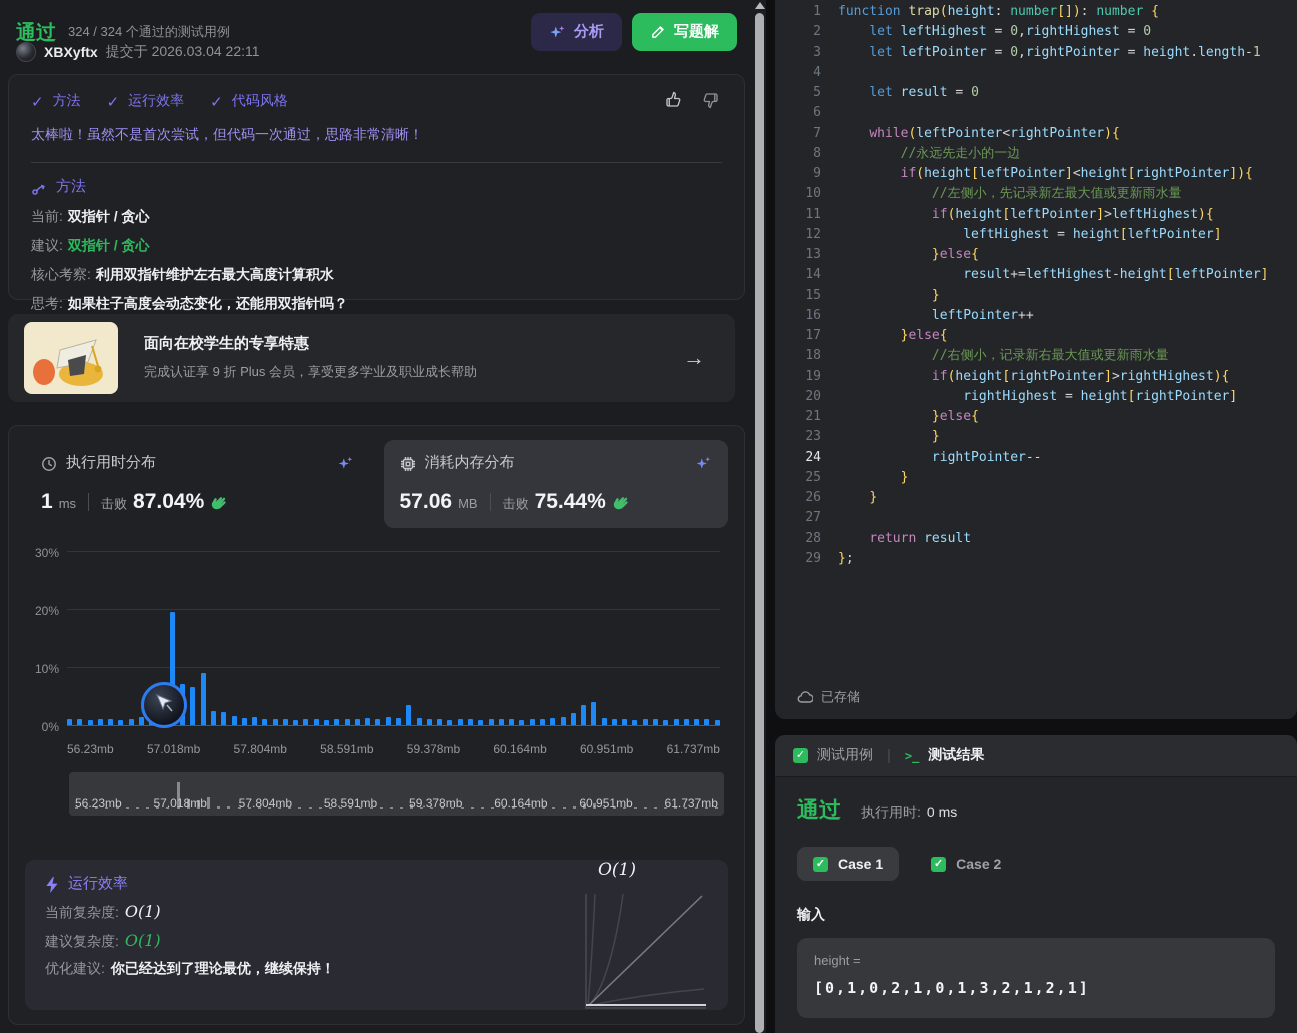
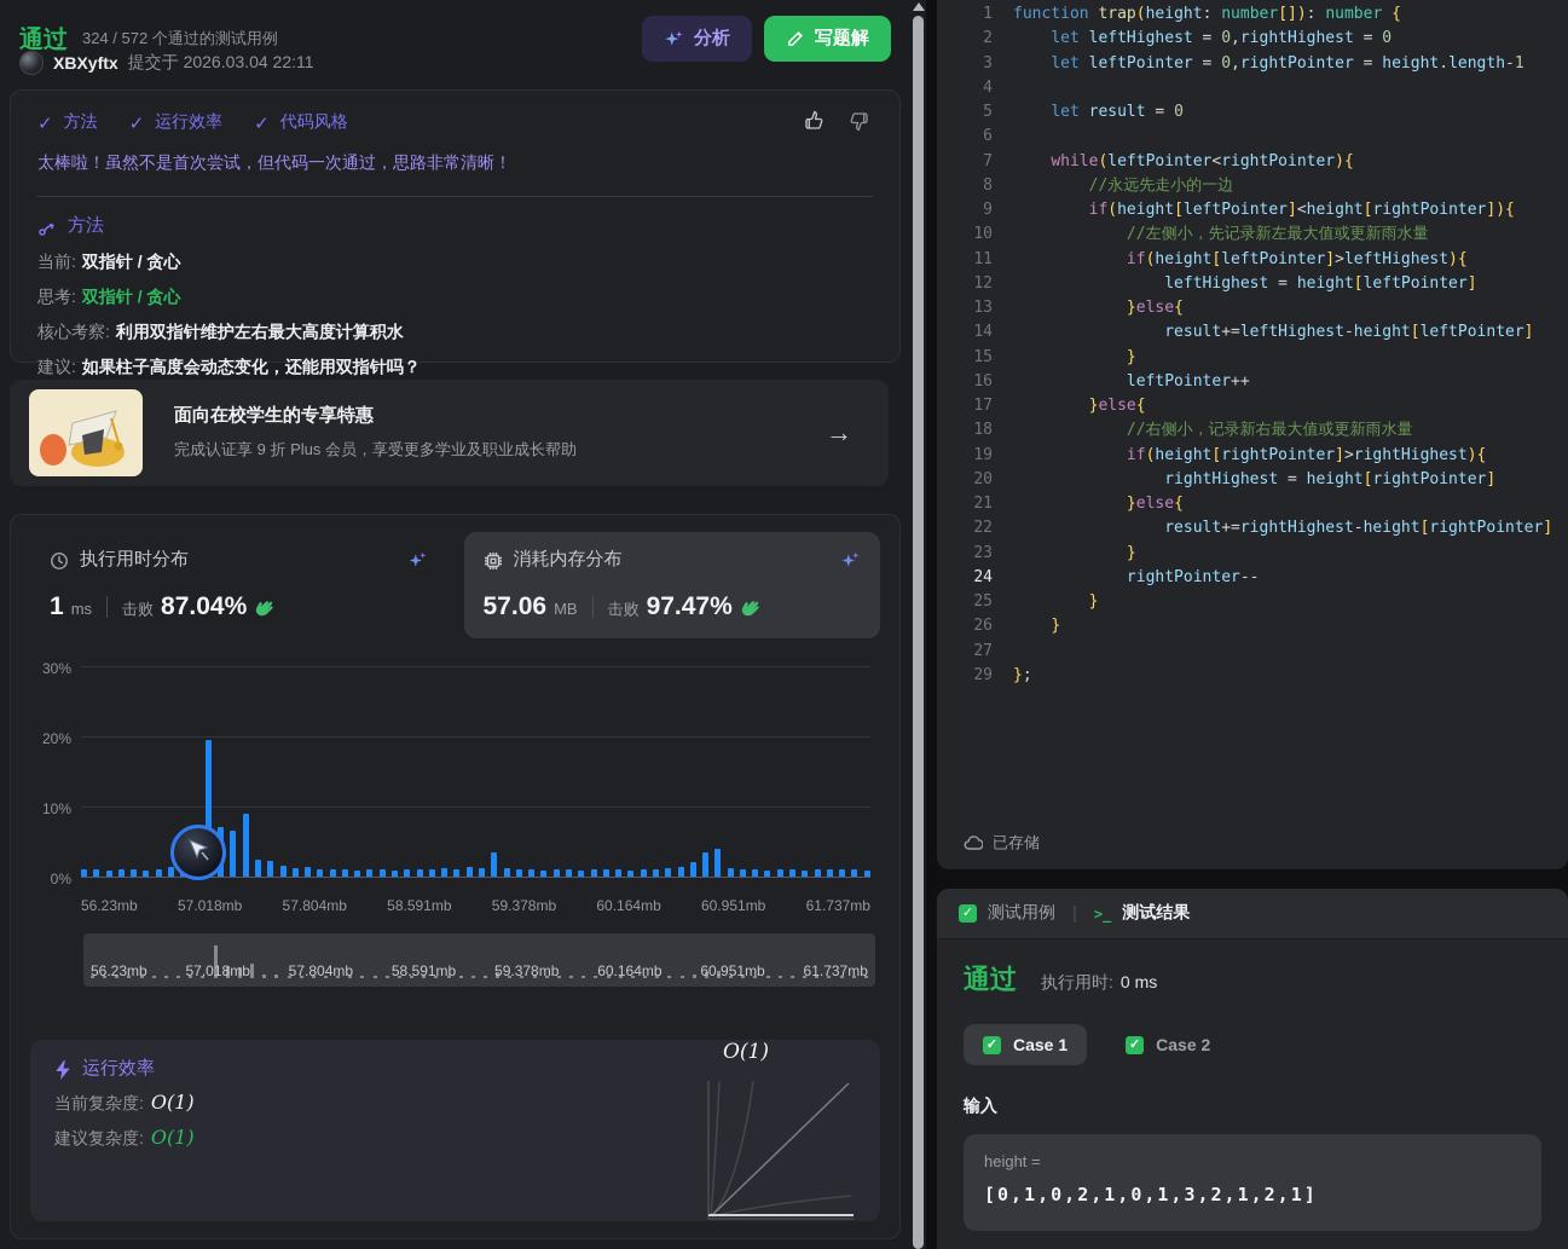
  通过
- 324 / 324 个通过的测试用例
+ 324 / 572 个通过的测试用例
  分析
  写题解
  XBXyftx
  提交于 2026.03.04 22:11
  ✓
  方法
  ✓
  运行效率
  ✓
  代码风格
  太棒啦！虽然不是首次尝试，但代码一次通过，思路非常清晰！
  方法
  当前: 双指针 / 贪心
- 建议: 双指针 / 贪心
+ 思考: 双指针 / 贪心
  核心考察: 利用双指针维护左右最大高度计算积水
- 思考: 如果柱子高度会动态变化，还能用双指针吗？
+ 建议: 如果柱子高度会动态变化，还能用双指针吗？
  面向在校学生的专享特惠
  完成认证享 9 折 Plus 会员，享受更多学业及职业成长帮助
  →
  执行用时分布
  1
  ms
  击败
  87.04%
  消耗内存分布
  57.06
  MB
  击败
- 75.44%
+ 97.47%
  0%
  10%
  20%
  30%
  56.23mb
  57.018mb
  57.804mb
  58.591mb
  59.378mb
  60.164mb
  60.951mb
  61.737mb
  56.23mb
  57.018mb
  57.804mb
  58.591mb
  59.378mb
  60.164mb
  60.951mb
  61.737mb
  运行效率
  当前复杂度: O(1)
  建议复杂度: O(1)
- 优化建议: 你已经达到了理论最优，继续保持！
  O(1)
  1
  function trap(height: number[]): number {
  2
  let leftHighest = 0,rightHighest = 0
  3
  let leftPointer = 0,rightPointer = height.length-1
  4
  5
  let result = 0
  6
  7
  while(leftPointer<rightPointer){
  8
  //永远先走小的一边
  9
  if(height[leftPointer]<height[rightPointer]){
  10
  //左侧小，先记录新左最大值或更新雨水量
  11
  if(height[leftPointer]>leftHighest){
  12
  leftHighest = height[leftPointer]
  13
  }else{
  14
  result+=leftHighest-height[leftPointer]
  15
  }
  16
  leftPointer++
  17
  }else{
  18
  //右侧小，记录新右最大值或更新雨水量
  19
  if(height[rightPointer]>rightHighest){
  20
  rightHighest = height[rightPointer]
  21
  }else{
+ 22
+ result+=rightHighest-height[rightPointer]
  23
  }
  24
  rightPointer--
  25
  }
  26
  }
  27
- 28
- return result
  29
  };
  已存储
  ✓
  测试用例
  >_
  测试结果
  通过
  执行用时:
  0 ms
  ✓
  Case 1
  ✓
  Case 2
  输入
  height =
  [0,1,0,2,1,0,1,3,2,1,2,1]
